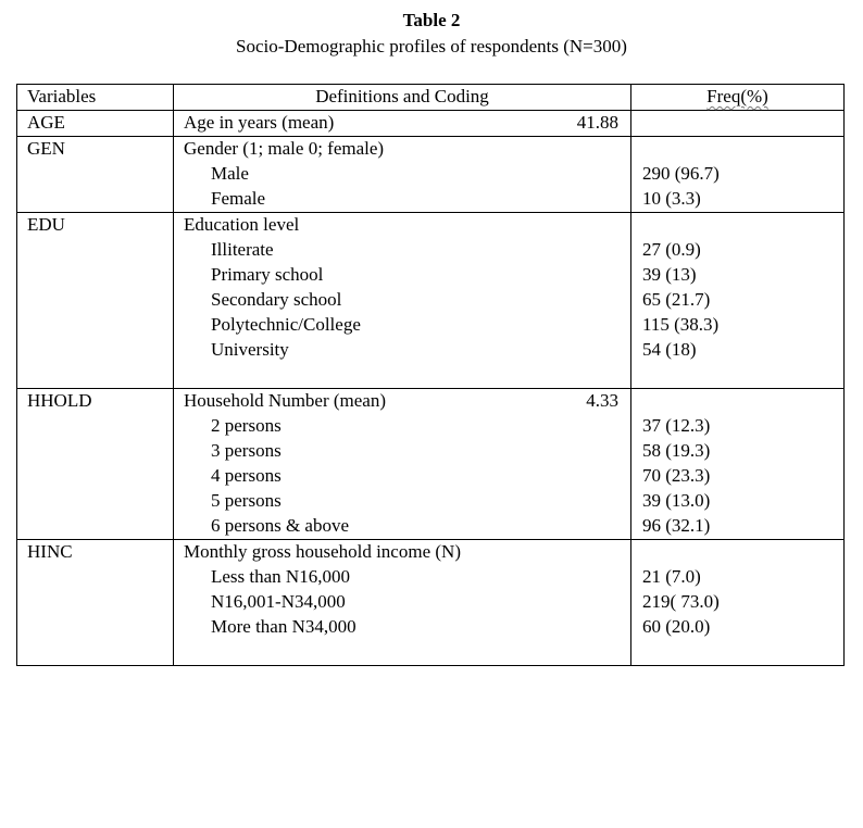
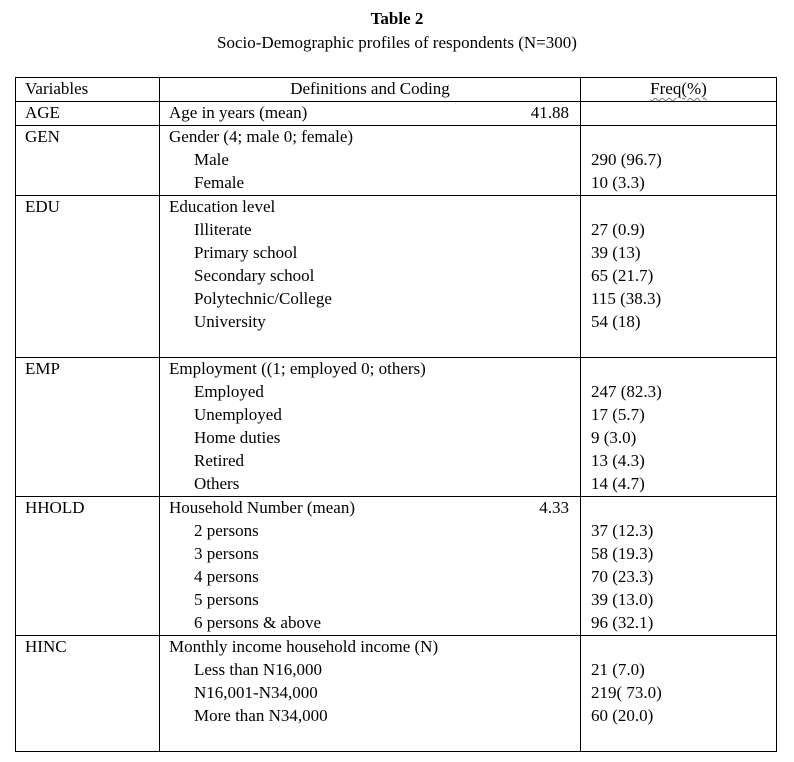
  Table 2
  Socio-Demographic profiles of respondents (N=300)
  Variables	Definitions and Coding	Freq(%)
  AGE	Age in years (mean) 41.88
- GEN	Gender (1; male 0; female) Male Female	290 (96.7) 10 (3.3)
+ GEN	Gender (4; male 0; female) Male Female	290 (96.7) 10 (3.3)
  EDU	Education level Illiterate Primary school Secondary school Polytechnic/College University	27 (0.9) 39 (13) 65 (21.7) 115 (38.3) 54 (18)
+ EMP	Employment ((1; employed 0; others) Employed Unemployed Home duties Retired Others	247 (82.3) 17 (5.7) 9 (3.0) 13 (4.3) 14 (4.7)
  HHOLD	Household Number (mean) 4.33 2 persons 3 persons 4 persons 5 persons 6 persons & above	37 (12.3) 58 (19.3) 70 (23.3) 39 (13.0) 96 (32.1)
- HINC	Monthly gross household income (N) Less than N16,000 N16,001-N34,000 More than N34,000	21 (7.0) 219( 73.0) 60 (20.0)
+ HINC	Monthly income household income (N) Less than N16,000 N16,001-N34,000 More than N34,000	21 (7.0) 219( 73.0) 60 (20.0)
